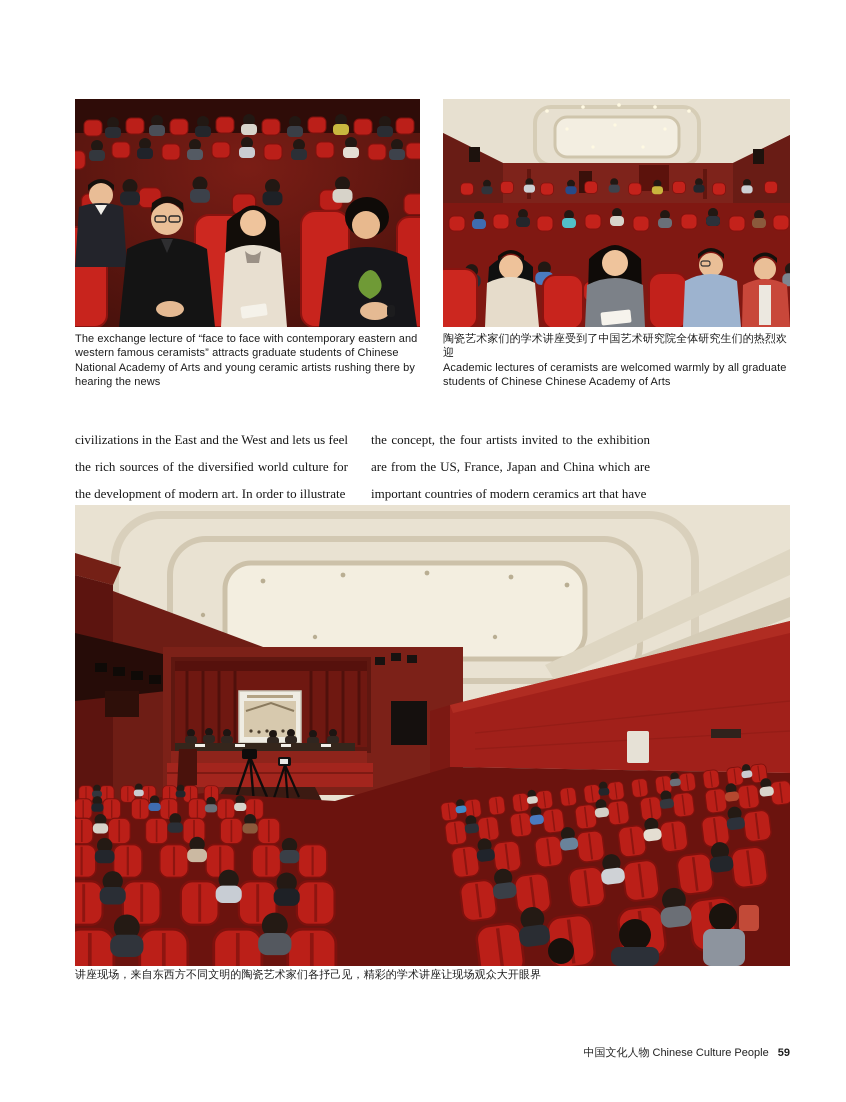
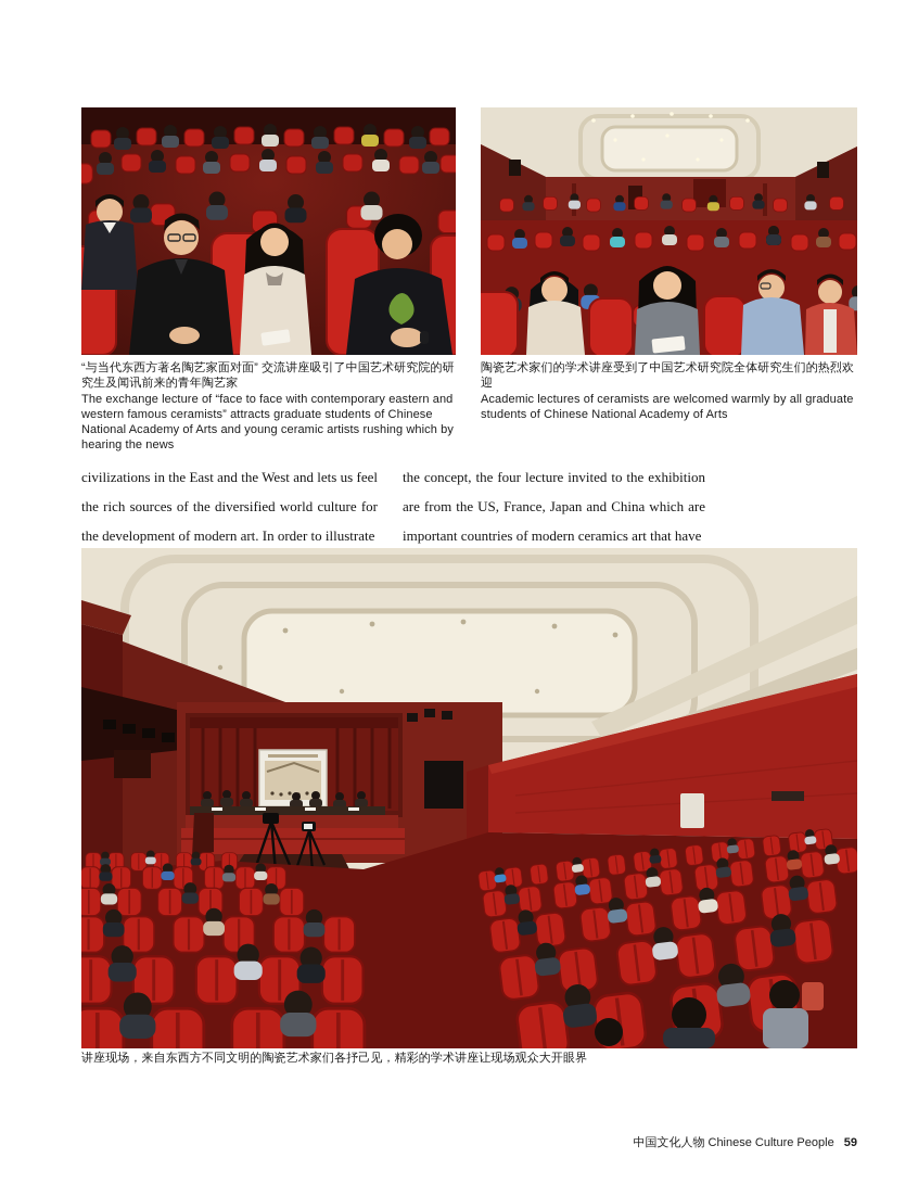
+ “与当代东西方著名陶艺家面对面” 交流讲座吸引了中国艺术研究院的研究生及闻讯前来的青年陶艺家
- The exchange lecture of “face to face with contemporary eastern and western famous ceramists” attracts graduate students of Chinese National Academy of Arts and young ceramic artists rushing there by hearing the news
+ The exchange lecture of “face to face with contemporary eastern and western famous ceramists” attracts graduate students of Chinese National Academy of Arts and young ceramic artists rushing which by hearing the news
  陶瓷艺术家们的学术讲座受到了中国艺术研究院全体研究生们的热烈欢迎
- Academic lectures of ceramists are welcomed warmly by all graduate students of Chinese Chinese Academy of Arts
+ Academic lectures of ceramists are welcomed warmly by all graduate students of Chinese National Academy of Arts
  civilizations in the East and the West and lets us feel the rich sources of the diversified world culture for the development of modern art. In order to illustrate
- the concept, the four artists invited to the exhibition are from the US, France, Japan and China which are important countries of modern ceramics art that have
+ the concept, the four lecture invited to the exhibition are from the US, France, Japan and China which are important countries of modern ceramics art that have
  讲座现场，来自东西方不同文明的陶瓷艺术家们各抒己见，精彩的学术讲座让现场观众大开眼界
  中国文化人物 Chinese Culture People 59
